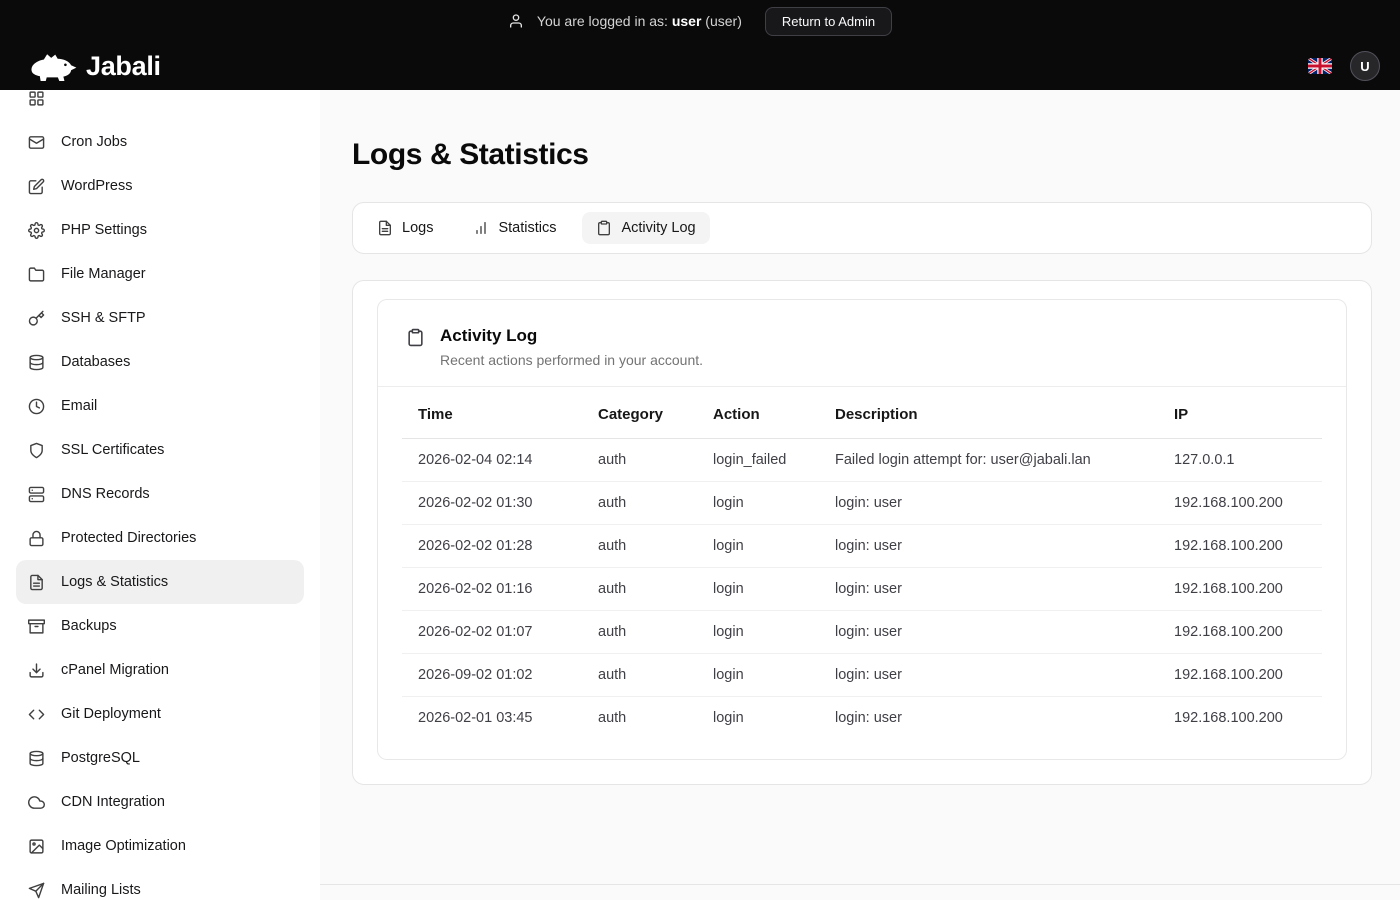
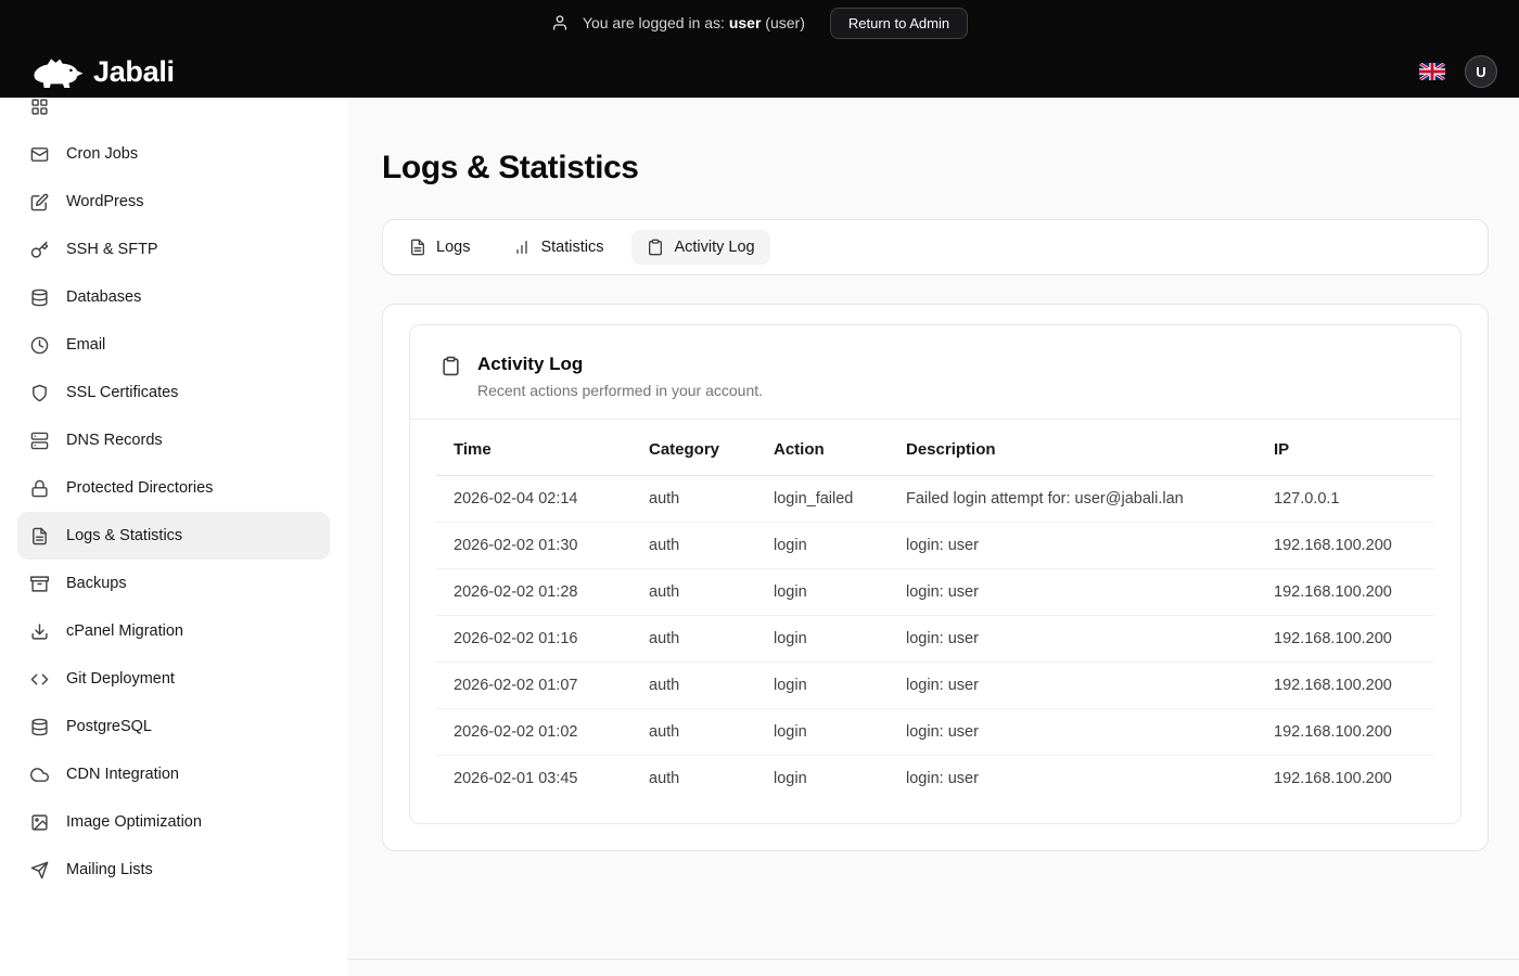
  You are logged in as: user (user)
  Return to Admin
  Jabali
  U
  Cron Jobs
  WordPress
- PHP Settings
- File Manager
  SSH & SFTP
  Databases
  Email
  SSL Certificates
  DNS Records
  Protected Directories
  Logs & Statistics
  Backups
  cPanel Migration
  Git Deployment
  PostgreSQL
  CDN Integration
  Image Optimization
  Mailing Lists
  Logs & Statistics
  Logs
  Statistics
  Activity Log
  Activity Log
  Recent actions performed in your account.
  Time	Category	Action	Description	IP
  2026-02-04 02:14	auth	login_failed	Failed login attempt for: user@jabali.lan	127.0.0.1
  2026-02-02 01:30	auth	login	login: user	192.168.100.200
  2026-02-02 01:28	auth	login	login: user	192.168.100.200
  2026-02-02 01:16	auth	login	login: user	192.168.100.200
  2026-02-02 01:07	auth	login	login: user	192.168.100.200
- 2026-09-02 01:02	auth	login	login: user	192.168.100.200
+ 2026-02-02 01:02	auth	login	login: user	192.168.100.200
  2026-02-01 03:45	auth	login	login: user	192.168.100.200
